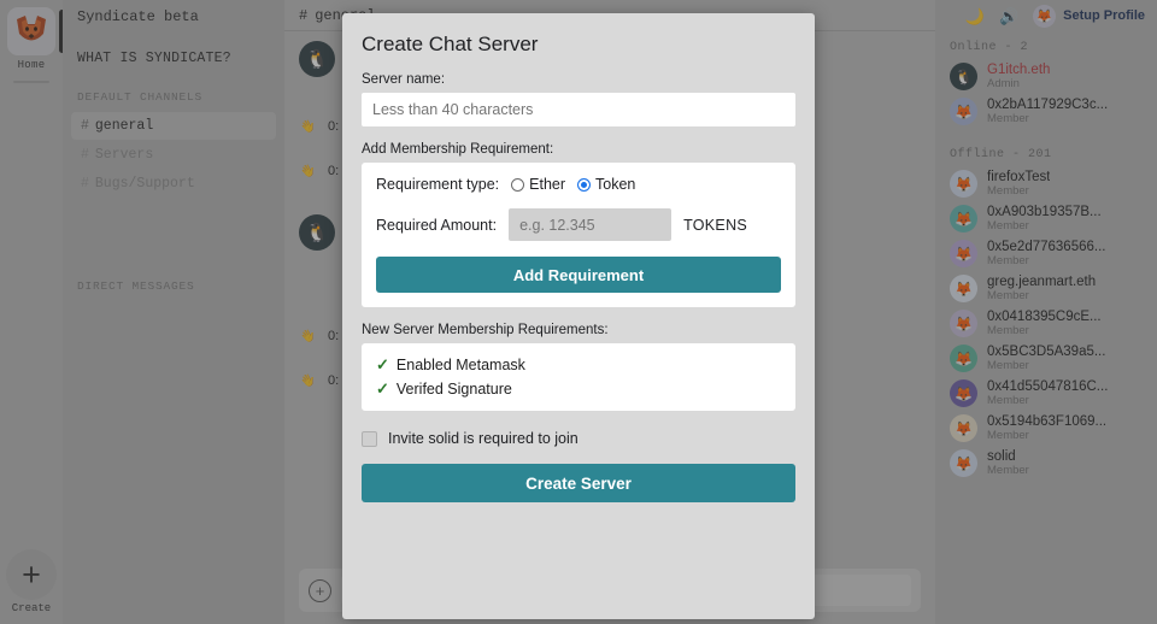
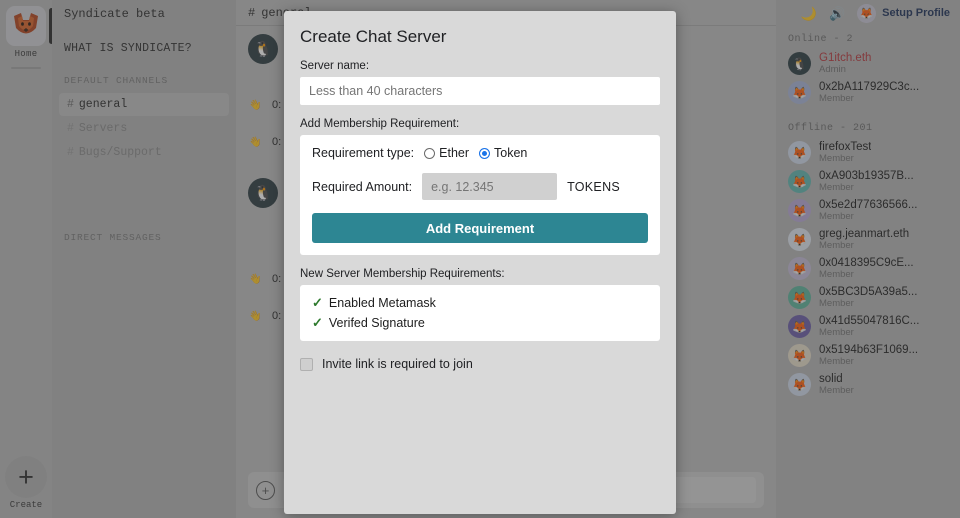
  Home
  +
  Create
  Syndicate beta
  WHAT IS SYNDICATE?
  DEFAULT CHANNELS
  #
  general
  DIRECT MESSAGES
  #
  🐧
  👋
  0:
  👋
  0:
  🐧
  👋
  0:
  👋
  0:
  +
  Online - 2
  🐧
  G1itch.eth
  Admin
  🦊
  0x2bA117929C3c...
  Member
  Offline - 201
  🦊
  firefoxTest
  Member
  🦊
  0xA903b19357B...
  Member
  🦊
  0x5e2d77636566...
  Member
  🦊
  greg.jeanmart.eth
  Member
  🦊
  0x0418395C9cE...
  Member
  🦊
  0x5BC3D5A39a5...
  Member
  🦊
  0x41d55047816C...
  Member
  🦊
  0x5194b63F1069...
  Member
  🦊
  solid
  Member
  🌙
  🔊
  🦊
  Setup Profile
  Create Chat Server
  Server name:
  Less than 40 characters
  Add Membership Requirement:
  Requirement type:
  Ether
  Token
  Required Amount:
  e.g. 12.345
  TOKENS
  Add Requirement
  New Server Membership Requirements:
  ✓
  Enabled Metamask
  ✓
  Verifed Signature
- Invite solid is required to join
+ Invite link is required to join
- Create Server
